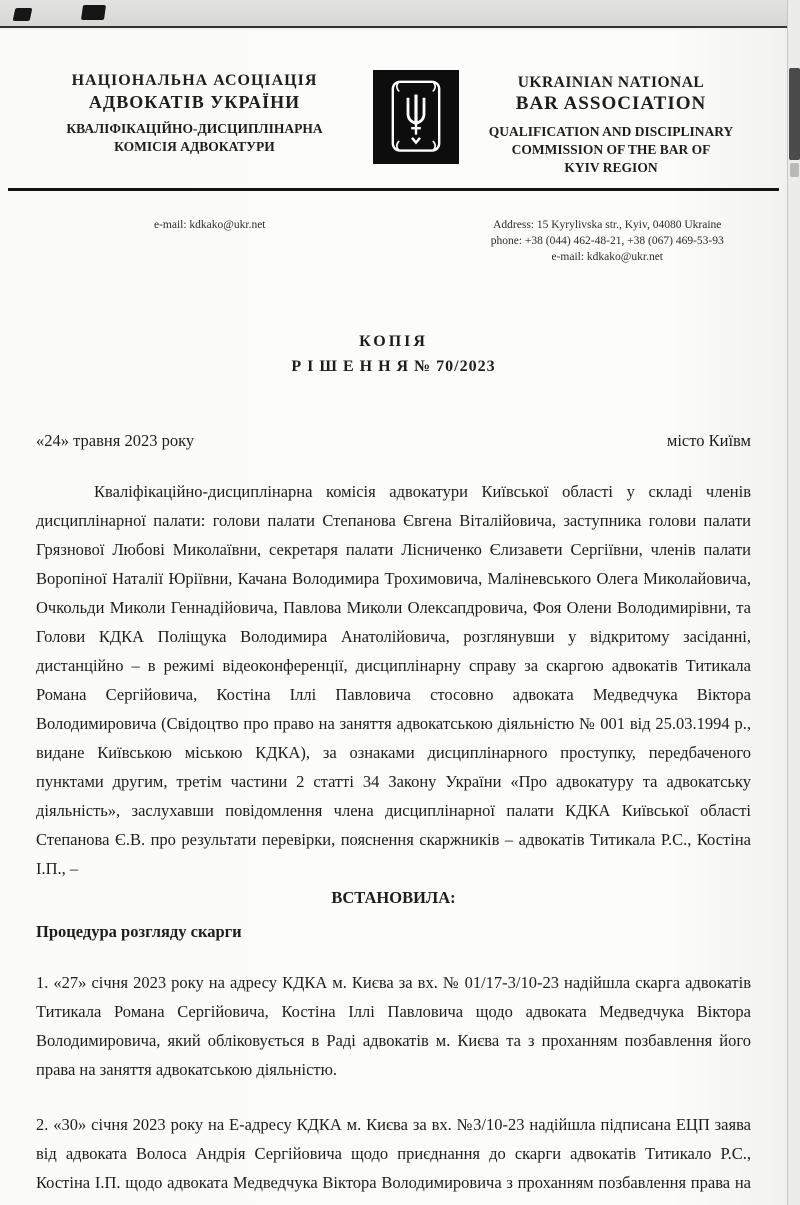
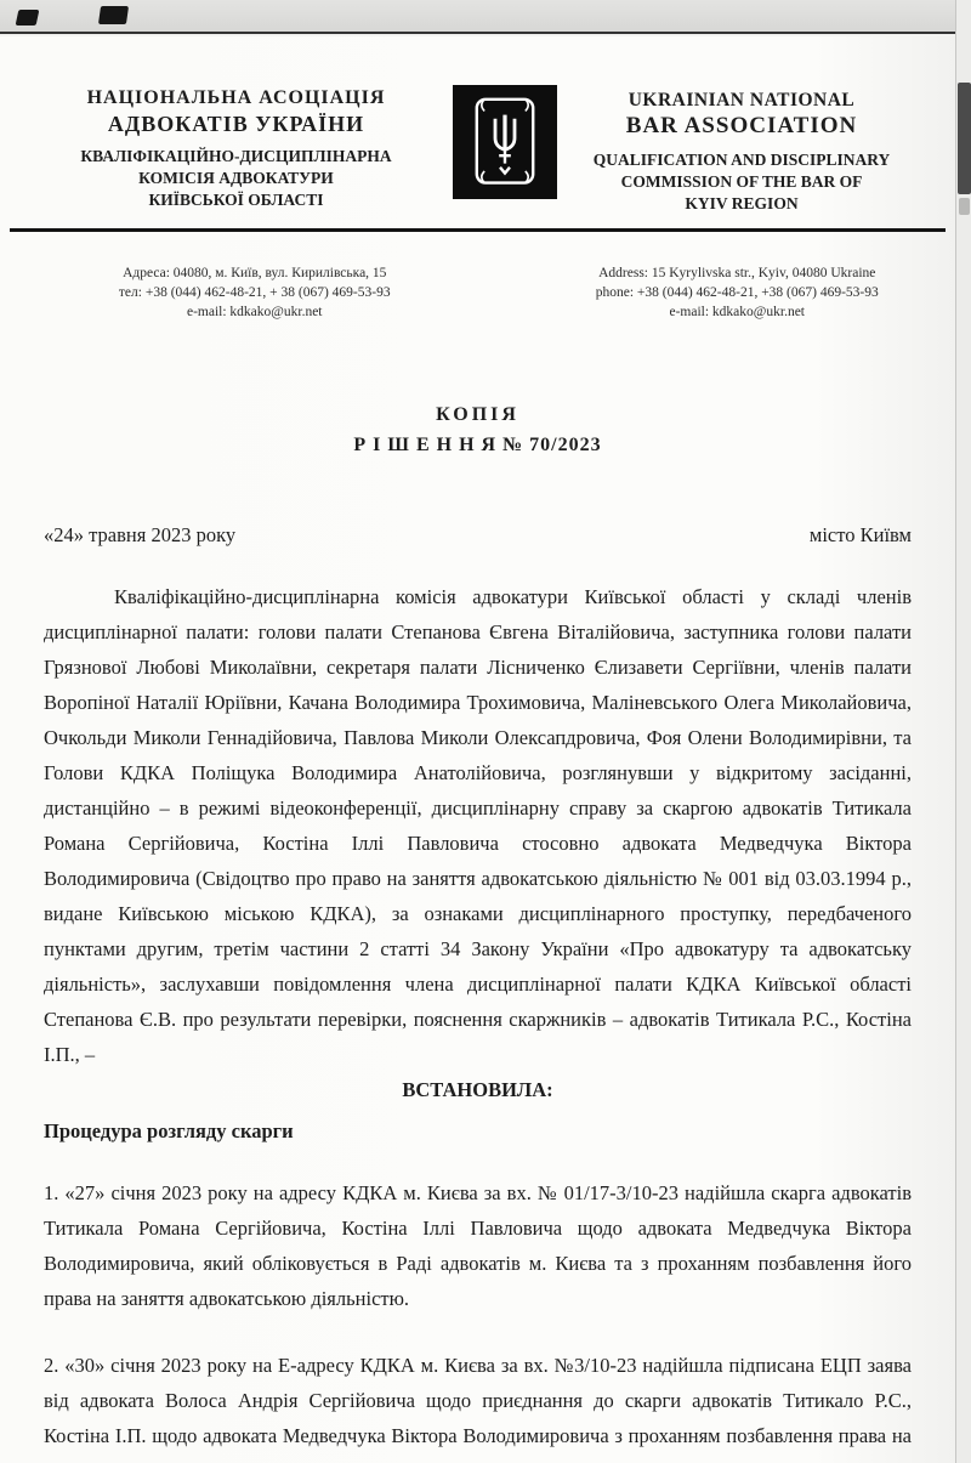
  НАЦІОНАЛЬНА АСОЦІАЦІЯ
  АДВОКАТІВ УКРАЇНИ
  КВАЛІФІКАЦІЙНО-ДИСЦИПЛІНАРНА
  КОМІСІЯ АДВОКАТУРИ
+ КИЇВСЬКОЇ ОБЛАСТІ
  UKRAINIAN NATIONAL
  BAR ASSOCIATION
  QUALIFICATION AND DISCIPLINARY
  COMMISSION OF THE BAR OF
  KYIV REGION
+ Адреса: 04080, м. Київ, вул. Кирилівська, 15
+ тел: +38 (044) 462-48-21, + 38 (067) 469-53-93
  e-mail: kdkako@ukr.net
  Address: 15 Kyrylivska str., Kyiv, 04080 Ukraine
  phone: +38 (044) 462-48-21, +38 (067) 469-53-93
  e-mail: kdkako@ukr.net
  КОПІЯ
  Р І Ш Е Н Н Я № 70/2023
  «24» травня 2023 року
  місто Київм
- Кваліфікаційно-дисциплінарна комісія адвокатури Київської області у складі членів дисциплінарної палати: голови палати Степанова Євгена Віталійовича, заступника голови палати Грязнової Любові Миколаївни, секретаря палати Лісниченко Єлизавети Сергіївни, членів палати Воропіної Наталії Юріївни, Качана Володимира Трохимовича, Маліневського Олега Миколайовича, Очкольди Миколи Геннадійовича, Павлова Миколи Олексапдровича, Фоя Олени Володимирівни, та Голови КДКА Поліщука Володимира Анатолійовича, розглянувши у відкритому засіданні, дистанційно – в режимі відеоконференції, дисциплінарну справу за скаргою адвокатів Титикала Романа Сергійовича, Костіна Іллі Павловича стосовно адвоката Медведчука Віктора Володимировича (Свідоцтво про право на заняття адвокатською діяльністю № 001 від 25.03.1994 р., видане Київською міською КДКА), за ознаками дисциплінарного проступку, передбаченого пунктами другим, третім частини 2 статті 34 Закону України «Про адвокатуру та адвокатську діяльність», заслухавши повідомлення члена дисциплінарної палати КДКА Київської області Степанова Є.В. про результати перевірки, пояснення скаржників – адвокатів Титикала Р.С., Костіна І.П., –
+ Кваліфікаційно-дисциплінарна комісія адвокатури Київської області у складі членів дисциплінарної палати: голови палати Степанова Євгена Віталійовича, заступника голови палати Грязнової Любові Миколаївни, секретаря палати Лісниченко Єлизавети Сергіївни, членів палати Воропіної Наталії Юріївни, Качана Володимира Трохимовича, Маліневського Олега Миколайовича, Очкольди Миколи Геннадійовича, Павлова Миколи Олексапдровича, Фоя Олени Володимирівни, та Голови КДКА Поліщука Володимира Анатолійовича, розглянувши у відкритому засіданні, дистанційно – в режимі відеоконференції, дисциплінарну справу за скаргою адвокатів Титикала Романа Сергійовича, Костіна Іллі Павловича стосовно адвоката Медведчука Віктора Володимировича (Свідоцтво про право на заняття адвокатською діяльністю № 001 від 03.03.1994 р., видане Київською міською КДКА), за ознаками дисциплінарного проступку, передбаченого пунктами другим, третім частини 2 статті 34 Закону України «Про адвокатуру та адвокатську діяльність», заслухавши повідомлення члена дисциплінарної палати КДКА Київської області Степанова Є.В. про результати перевірки, пояснення скаржників – адвокатів Титикала Р.С., Костіна І.П., –
  ВСТАНОВИЛА:
  Процедура розгляду скарги
  1. «27» січня 2023 року на адресу КДКА м. Києва за вх. № 01/17-3/10-23 надійшла скарга адвокатів Титикала Романа Сергійовича, Костіна Іллі Павловича щодо адвоката Медведчука Віктора Володимировича, який обліковується в Раді адвокатів м. Києва та з проханням позбавлення його права на заняття адвокатською діяльністю.
  2. «30» січня 2023 року на Е-адресу КДКА м. Києва за вх. №3/10-23 надійшла підписана ЕЦП заява від адвоката Волоса Андрія Сергійовича щодо приєднання до скарги адвокатів Титикало Р.С., Костіна І.П. щодо адвоката Медведчука Віктора Володимировича з проханням позбавлення права на
